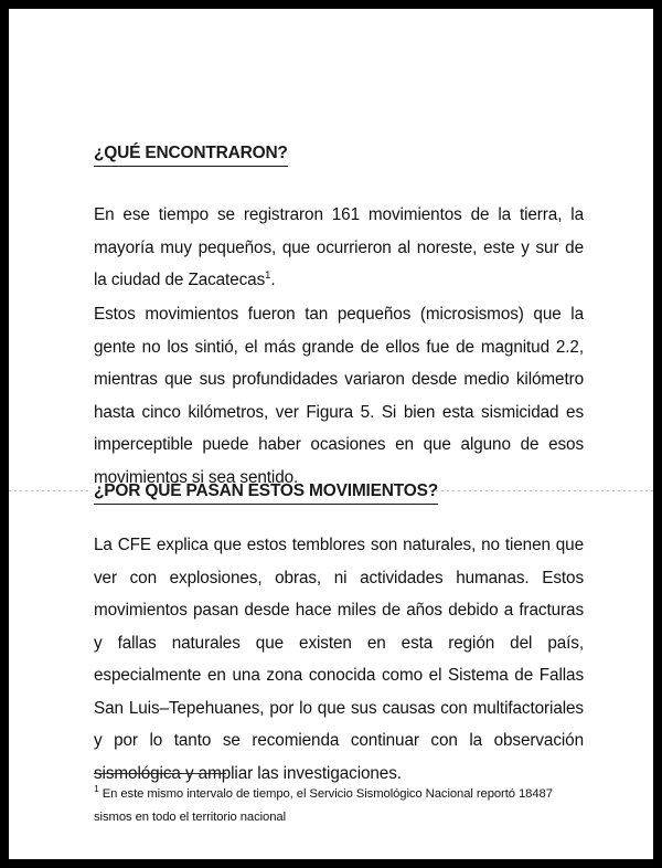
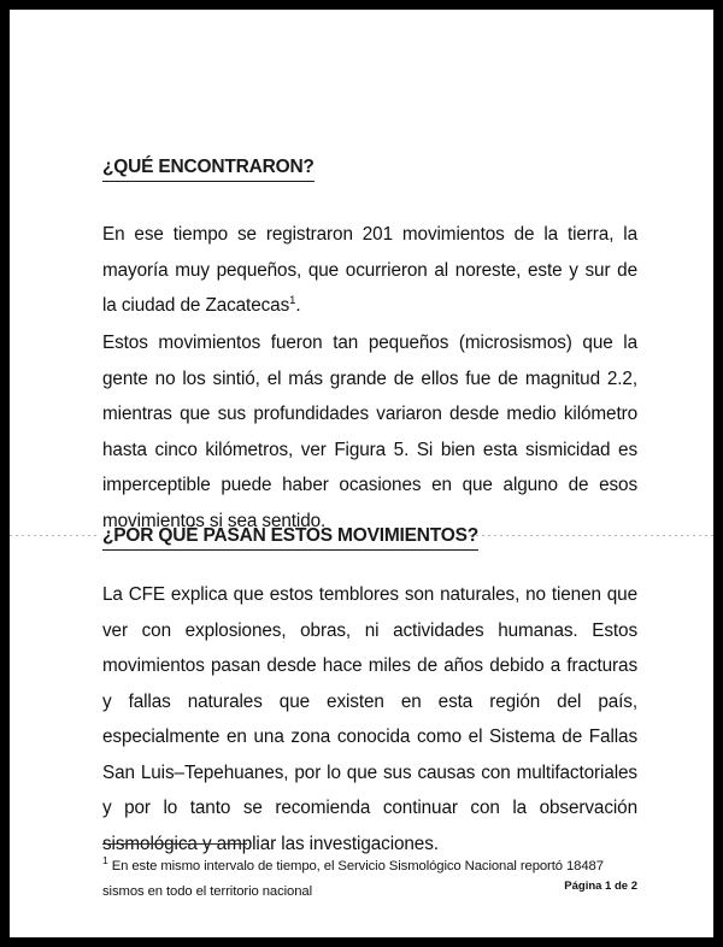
  ¿QUÉ ENCONTRARON?
- En ese tiempo se registraron 161 movimientos de la tierra, la mayoría muy pequeños, que ocurrieron al noreste, este y sur de la ciudad de Zacatecas1.
+ En ese tiempo se registraron 201 movimientos de la tierra, la mayoría muy pequeños, que ocurrieron al noreste, este y sur de la ciudad de Zacatecas1.
  Estos movimientos fueron tan pequeños (microsismos) que la gente no los sintió, el más grande de ellos fue de magnitud 2.2, mientras que sus profundidades variaron desde medio kilómetro hasta cinco kilómetros, ver Figura 5. Si bien esta sismicidad es imperceptible puede haber ocasiones en que alguno de esos movimientos si sea sentido.
  ¿POR QUÉ PASAN ESTOS MOVIMIENTOS?
  La CFE explica que estos temblores son naturales, no tienen que ver con explosiones, obras, ni actividades humanas. Estos movimientos pasan desde hace miles de años debido a fracturas y fallas naturales que existen en esta región del país, especialmente en una zona conocida como el Sistema de Fallas San Luis–Tepehuanes, por lo que sus causas con multifactoriales y por lo tanto se recomienda continuar con la observación sismológica y ampliar las investigaciones.
  1 En este mismo intervalo de tiempo, el Servicio Sismológico Nacional reportó 18487 sismos en todo el territorio nacional
+ Página 1 de 2
